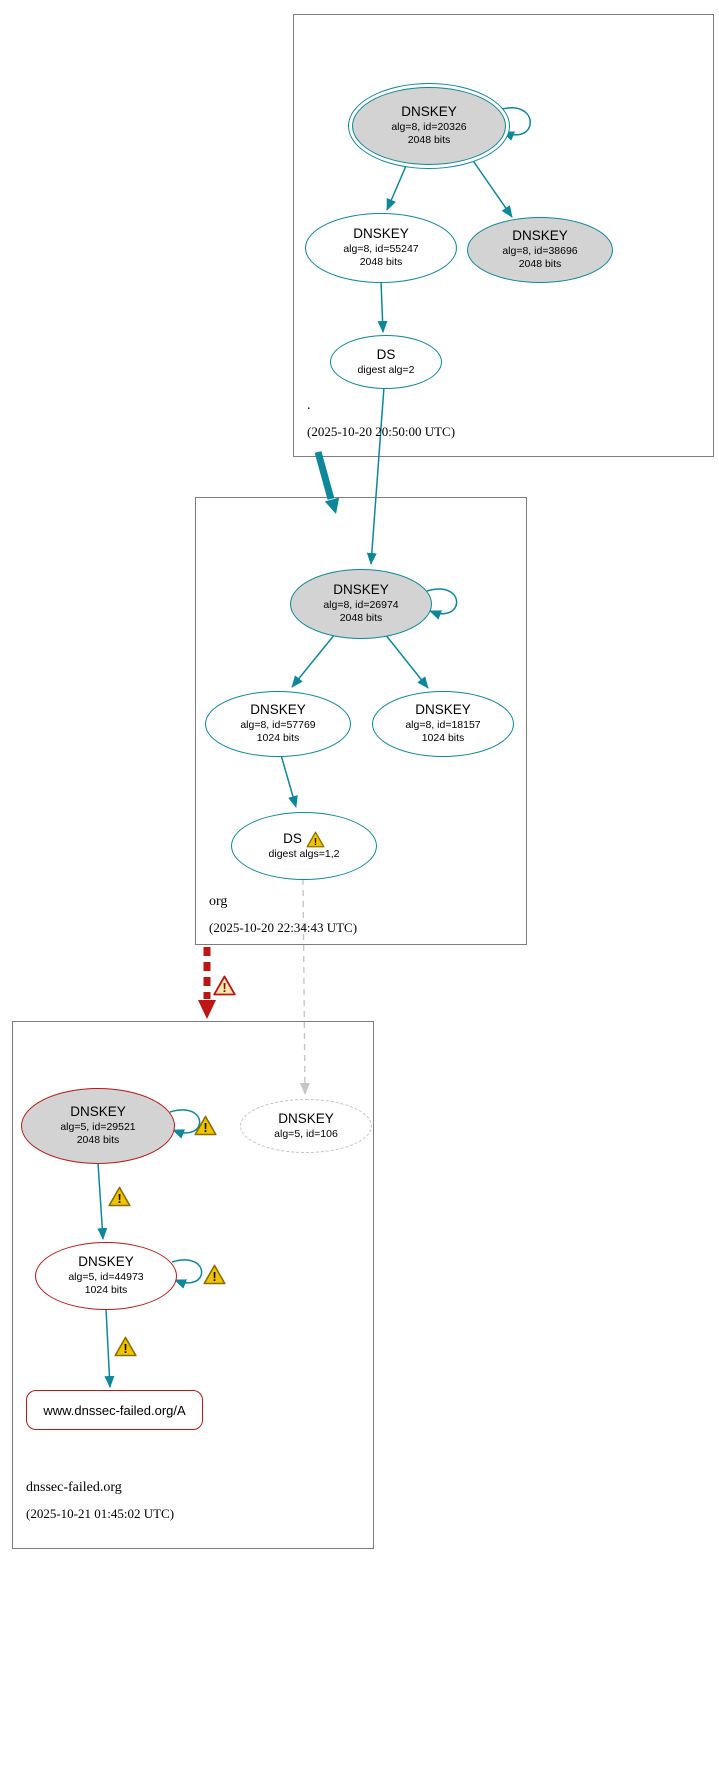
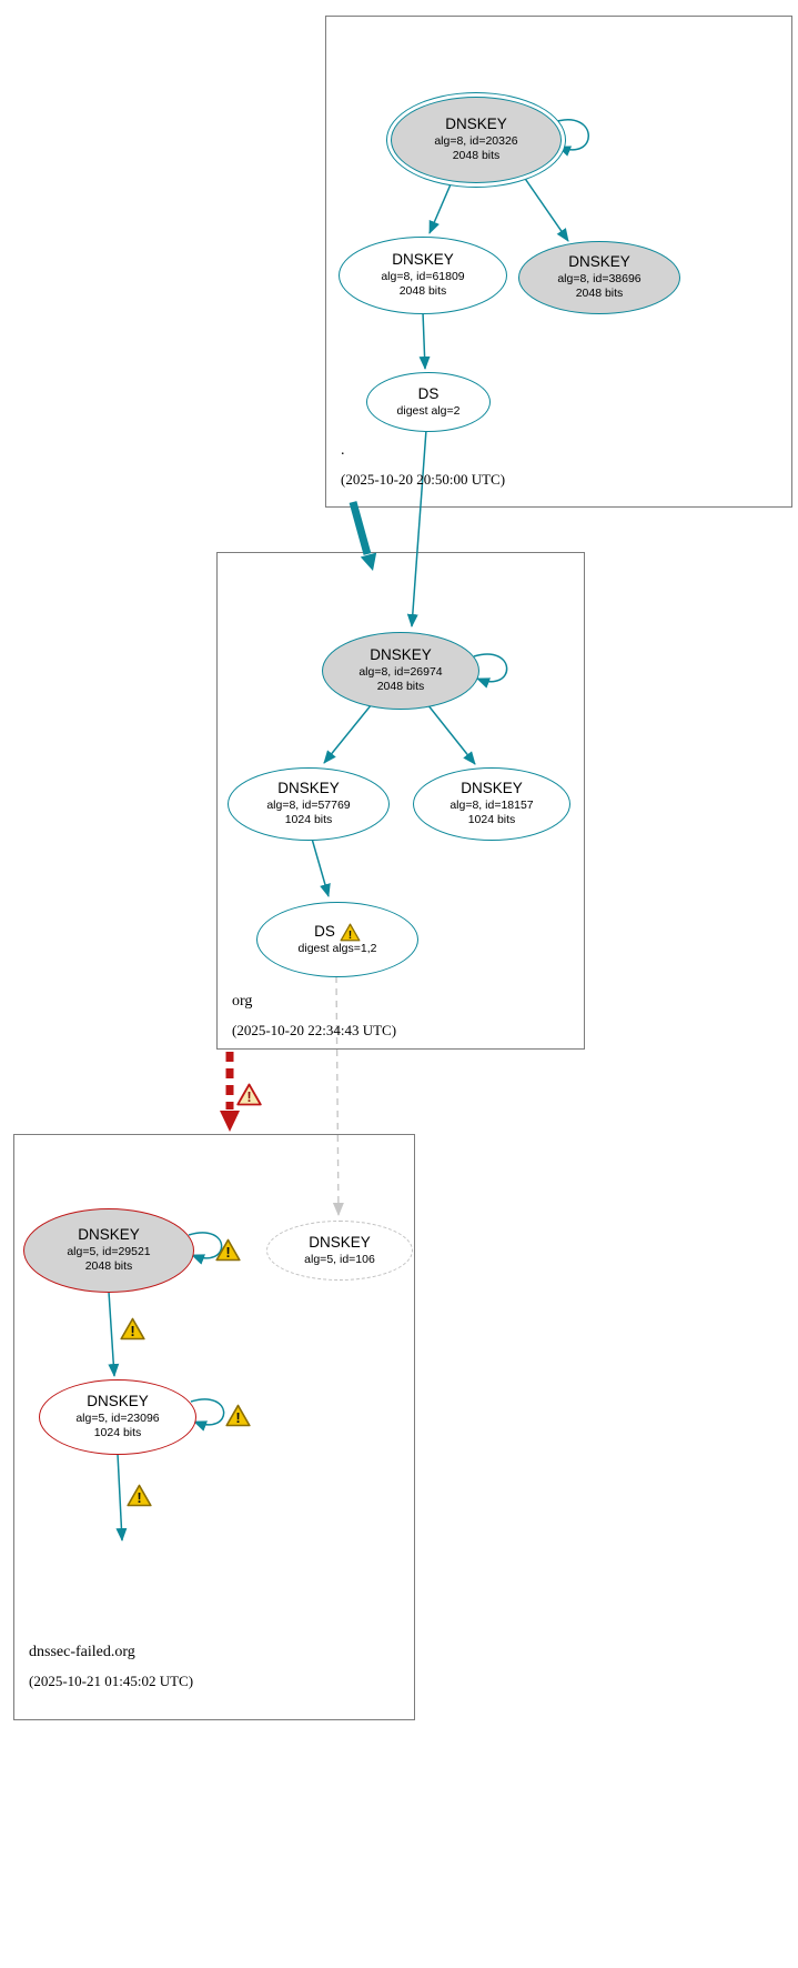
  DNSKEY
  alg=8, id=20326
  2048 bits
  DNSKEY
- alg=8, id=55247
+ alg=8, id=61809
  2048 bits
  DNSKEY
  alg=8, id=38696
  2048 bits
  DS
  digest alg=2
  .
  (2025-10-20 20:50:00 UTC)
  DNSKEY
  alg=8, id=26974
  2048 bits
  DNSKEY
  alg=8, id=57769
  1024 bits
  DNSKEY
  alg=8, id=18157
  1024 bits
  DS
  !
  digest algs=1,2
  org
  (2025-10-20 22:34:43 UTC)
  !
  DNSKEY
  alg=5, id=29521
  2048 bits
  !
  DNSKEY
  alg=5, id=106
  !
  DNSKEY
- alg=5, id=44973
+ alg=5, id=23096
  1024 bits
  !
  !
- www.dnssec-failed.org/A
  dnssec-failed.org
  (2025-10-21 01:45:02 UTC)
